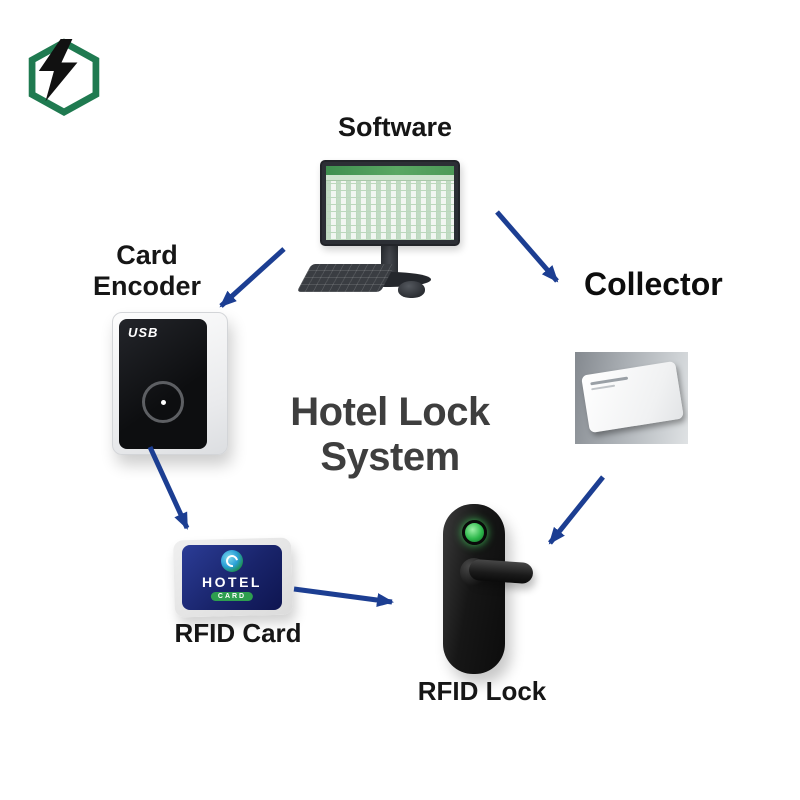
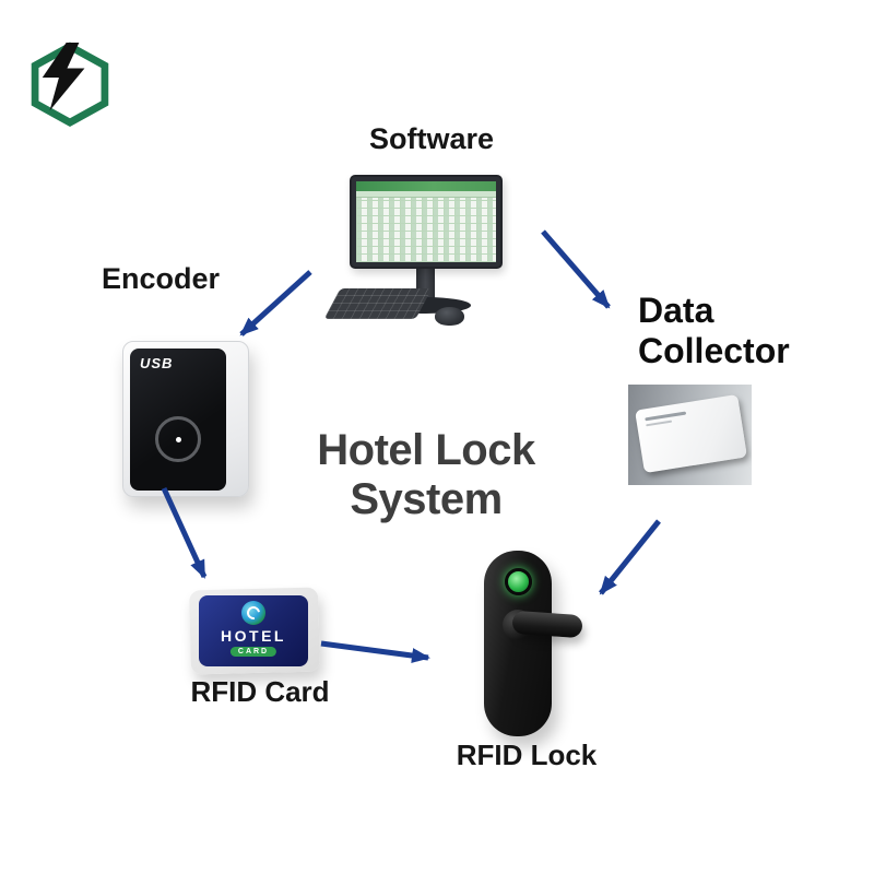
  Software
- Card
  Encoder
  USB
  Hotel Lock System
+ Data
  Collector
  HOTEL
  RFID Card
  RFID Lock
